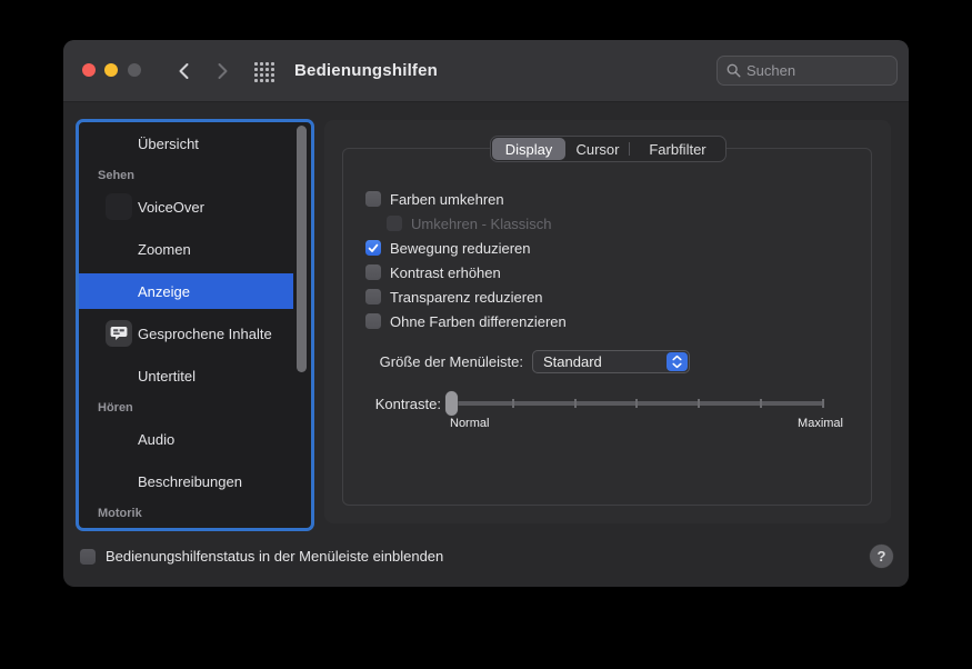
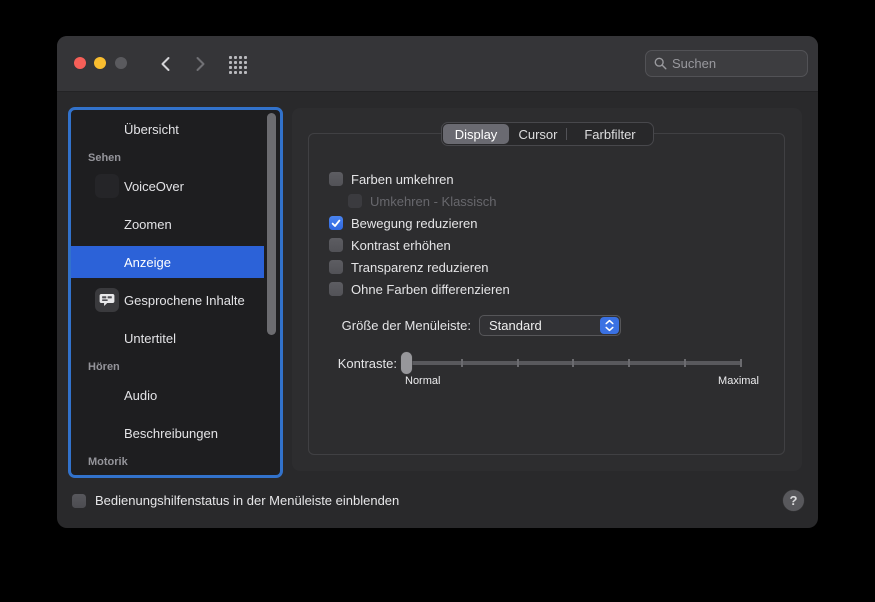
- Bedienungshilfen
  Suchen
  Übersicht
  Sehen
  VoiceOver
  Zoomen
  Anzeige
  Gesprochene Inhalte
  Untertitel
  Hören
  Audio
  Beschreibungen
  Motorik
  Display
  Cursor
  Farbfilter
  Farben umkehren
  Umkehren - Klassisch
  Bewegung reduzieren
  Kontrast erhöhen
  Transparenz reduzieren
  Ohne Farben differenzieren
  Größe der Menüleiste:
  Standard
  Kontraste:
  Normal
  Maximal
  Bedienungshilfenstatus in der Menüleiste einblenden
  ?
